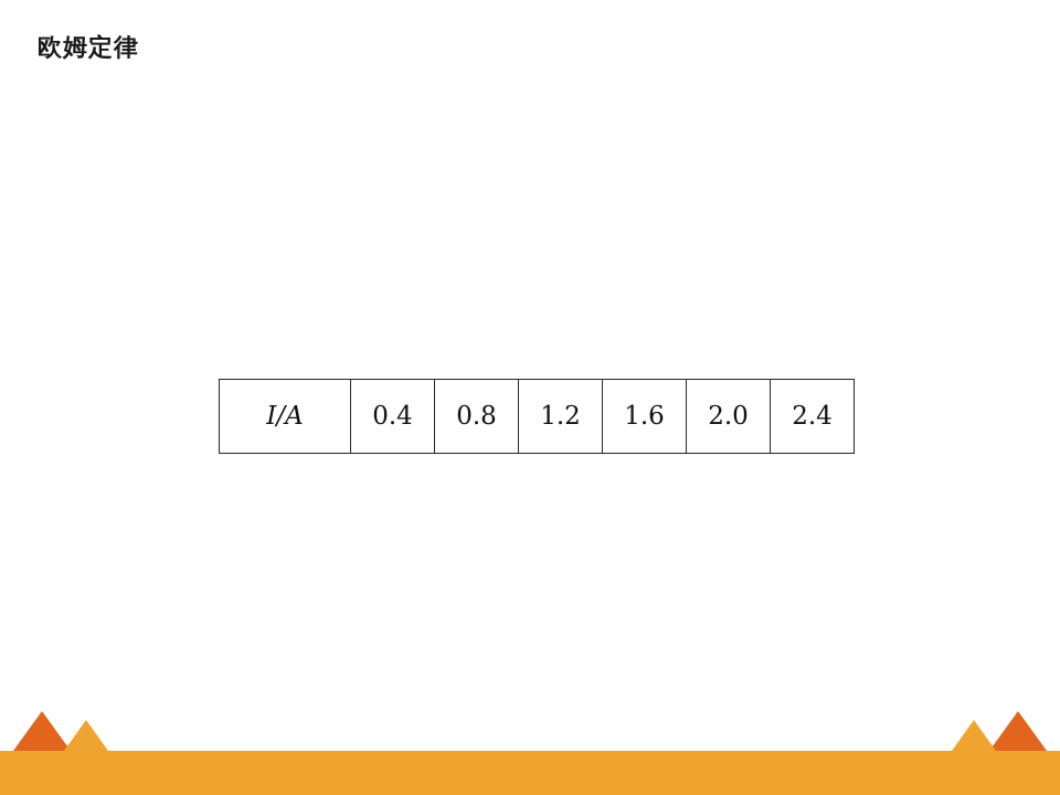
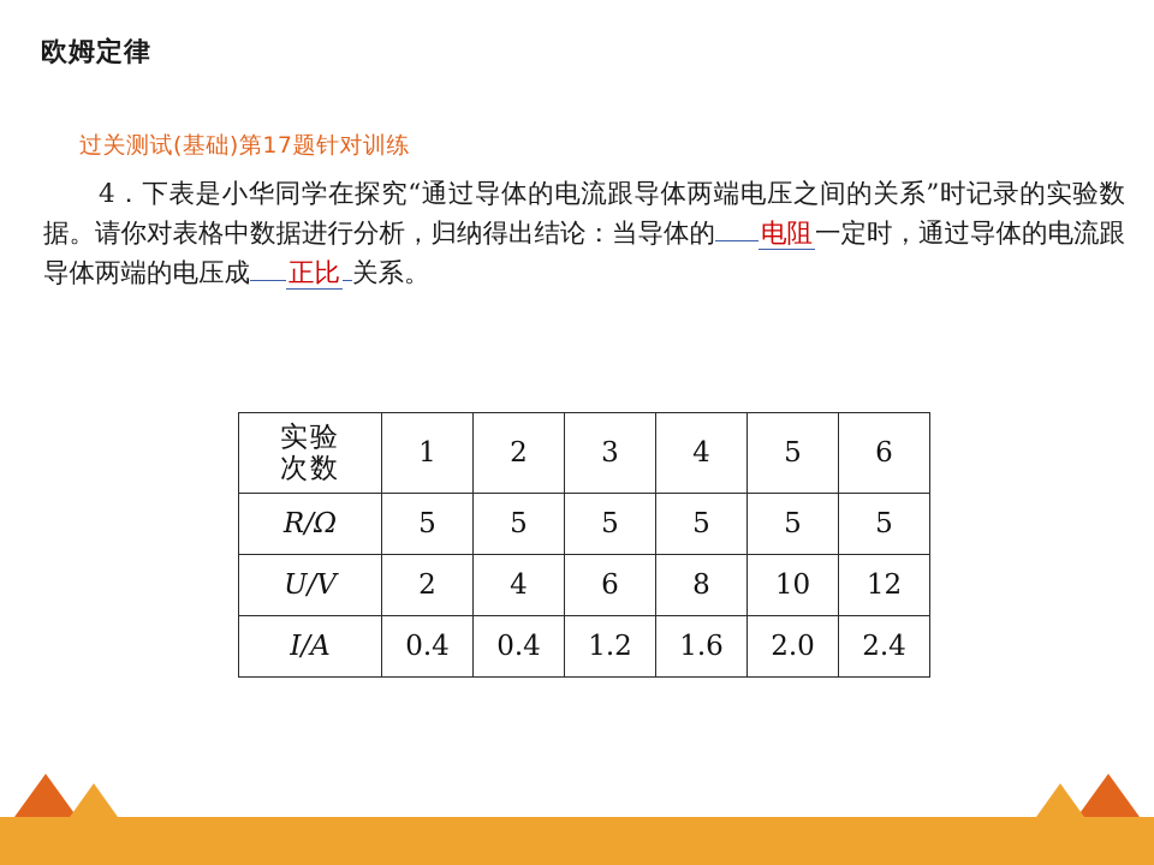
  欧姆定律
+ 过关测试(基础)第17题针对训练
+ 4．下表是小华同学在探究“通过导体的电流跟导体两端电压之间的关系”时记录的实验数据。请你对表格中数据进行分析，归纳得出结论：当导体的 电阻一定时，通过导体的电流跟导体两端的电压成 正比 关系。
+ 实验 次数	1	2	3	4	5	6
+ R/Ω	5	5	5	5	5	5
+ U/V	2	4	6	8	10	12
- I/A	0.4	0.8	1.2	1.6	2.0	2.4
+ I/A	0.4	0.4	1.2	1.6	2.0	2.4
